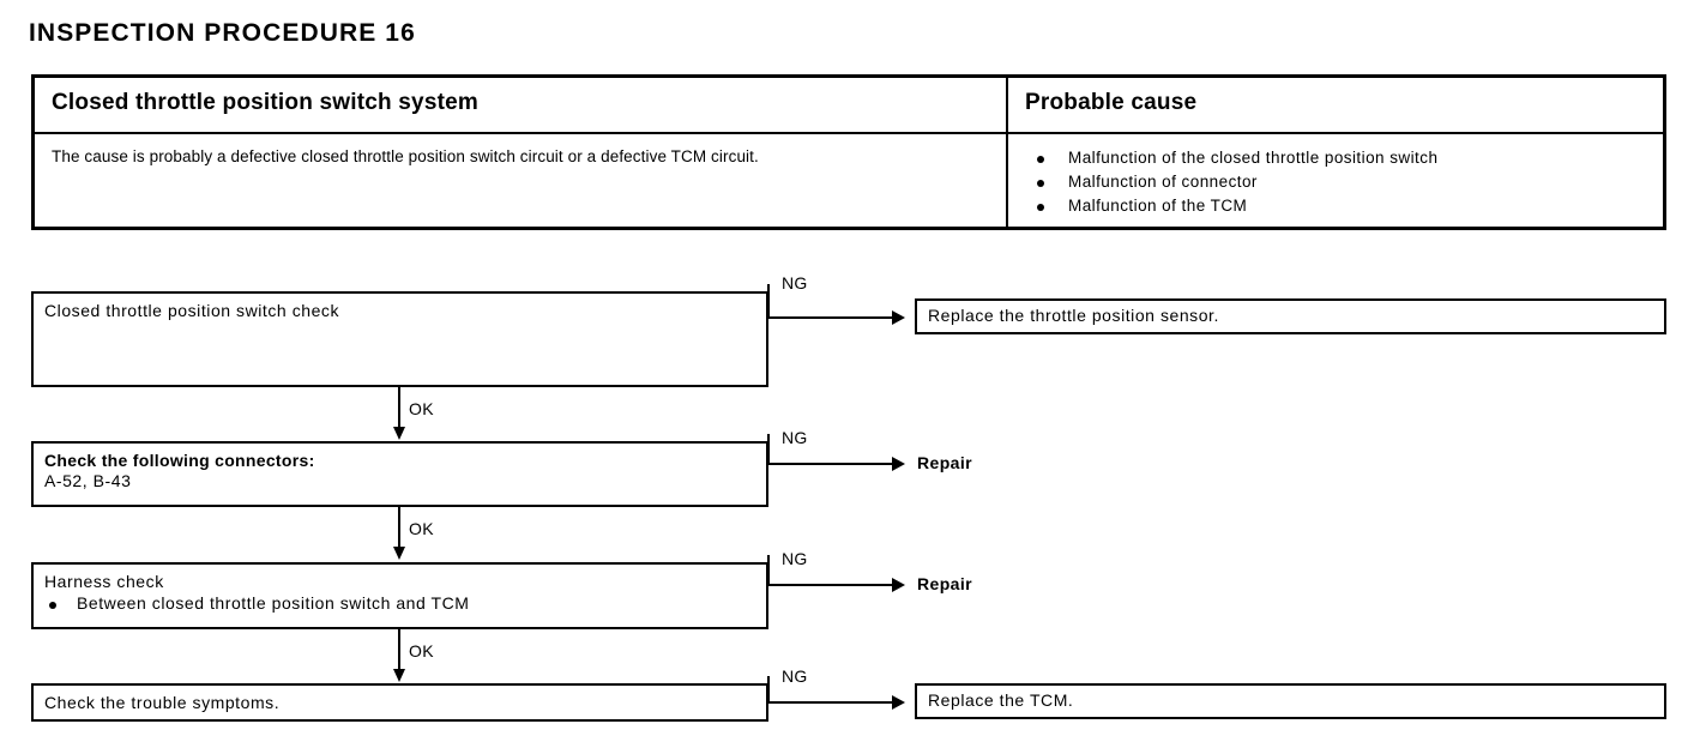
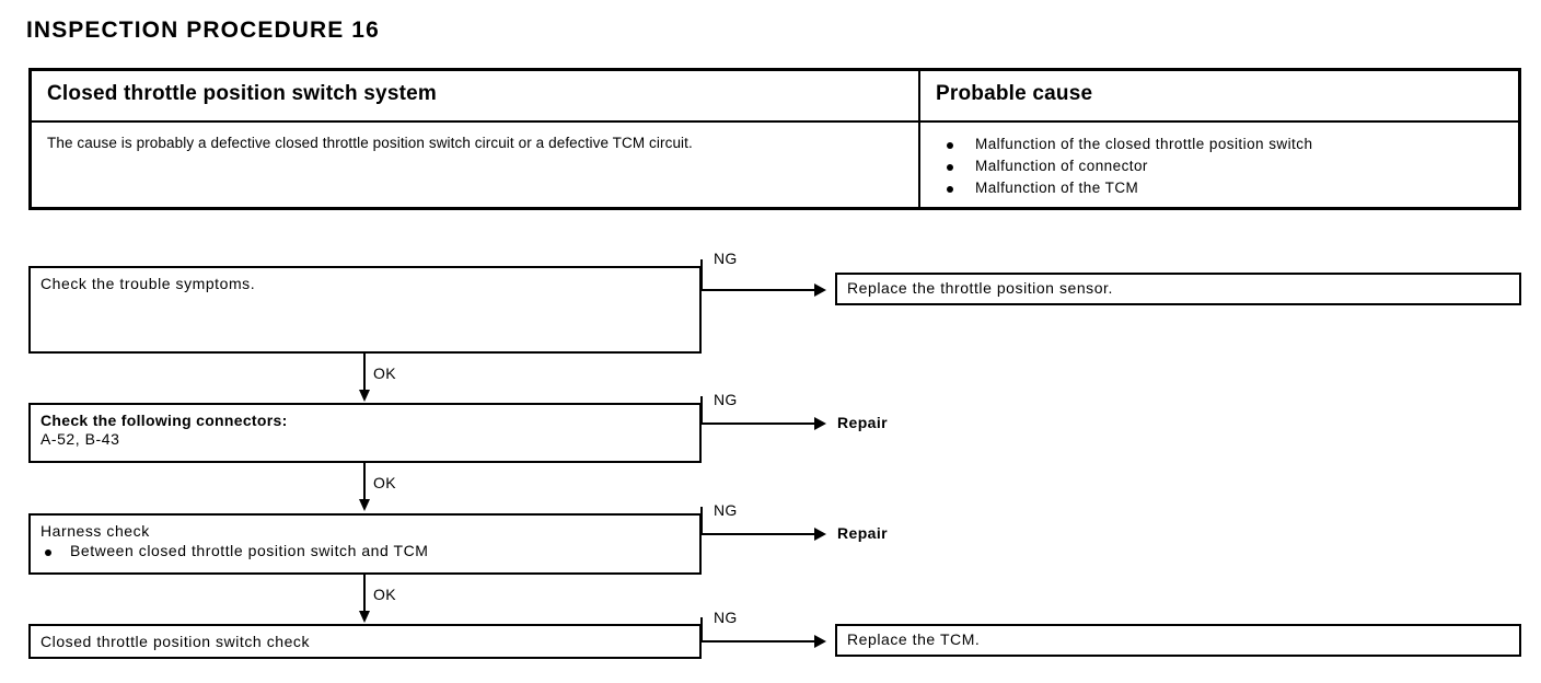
  INSPECTION PROCEDURE 16
  Closed throttle position switch system
  Probable cause
  The cause is probably a defective closed throttle position switch circuit or a defective TCM circuit.
  Malfunction of the closed throttle position switch
  Malfunction of connector
  Malfunction of the TCM
- Closed throttle position switch check
+ Check the trouble symptoms.
  NG
  Replace the throttle position sensor.
  OK
  Check the following connectors:
  A-52, B-43
  NG
  Repair
  OK
  Harness check
  Between closed throttle position switch and TCM
  NG
  Repair
  OK
- Check the trouble symptoms.
+ Closed throttle position switch check
  NG
  Replace the TCM.
